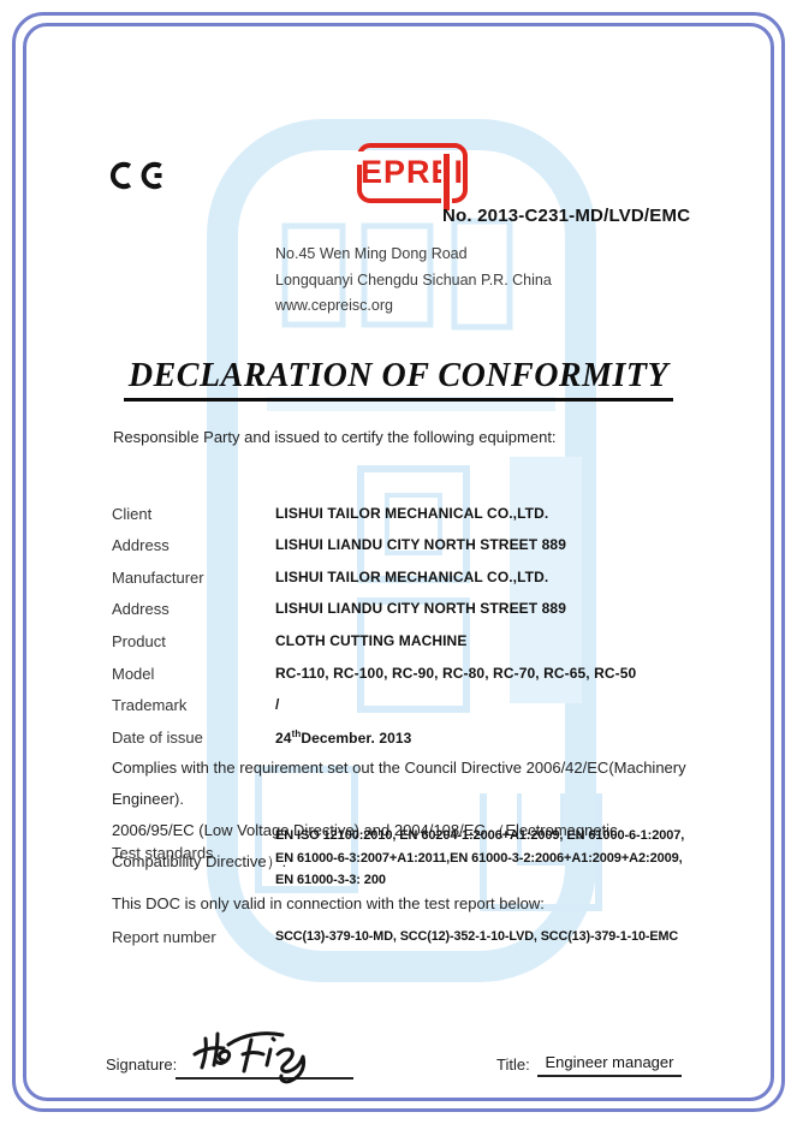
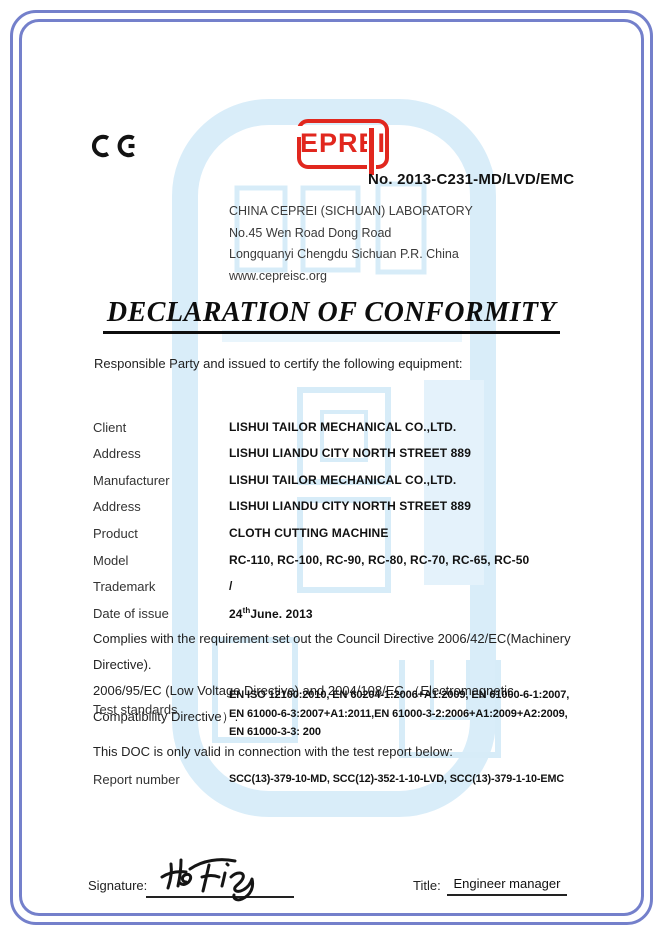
  EPRI
  No. 2013-C231-MD/LVD/EMC
+ CHINA CEPREI (SICHUAN) LABORATORY
- No.45 Wen Ming Dong Road
+ No.45 Wen Road Dong Road
  Longquanyi Chengdu Sichuan P.R. China
  www.cepreisc.org
  DECLARATION OF CONFORMITY
  Responsible Party and issued to certify the following equipment:
  Client
  LISHUI TAILOR MECHANICAL CO.,LTD.
  Address
  LISHUI LIANDU CITY NORTH STREET 889
  Manufacturer
  LISHUI TAILOR MECHANICAL CO.,LTD.
  Address
  LISHUI LIANDU CITY NORTH STREET 889
  Product
  CLOTH CUTTING MACHINE
  Model
  RC-110, RC-100, RC-90, RC-80, RC-70, RC-65, RC-50
  Trademark
  /
  Date of issue
- 24thDecember. 2013
+ 24thJune. 2013
- Complies with the requirement set out the Council Directive 2006/42/EC(Machinery Engineer).
+ Complies with the requirement set out the Council Directive 2006/42/EC(Machinery Directive).
  2006/95/EC (Low Voltage Directive) and 2004/108/EC （Electromagnetic
  Compatibility Directive）.
  Test standards
  EN ISO 12100:2010, EN 60204-1:2006+A1:2009, EN 61000-6-1:2007,
  EN 61000-6-3:2007+A1:2011,EN 61000-3-2:2006+A1:2009+A2:2009,
  EN 61000-3-3: 200
  This DOC is only valid in connection with the test report below:
  Report number
  SCC(13)-379-10-MD, SCC(12)-352-1-10-LVD, SCC(13)-379-1-10-EMC
  Signature:
  Title:
  Engineer manager
